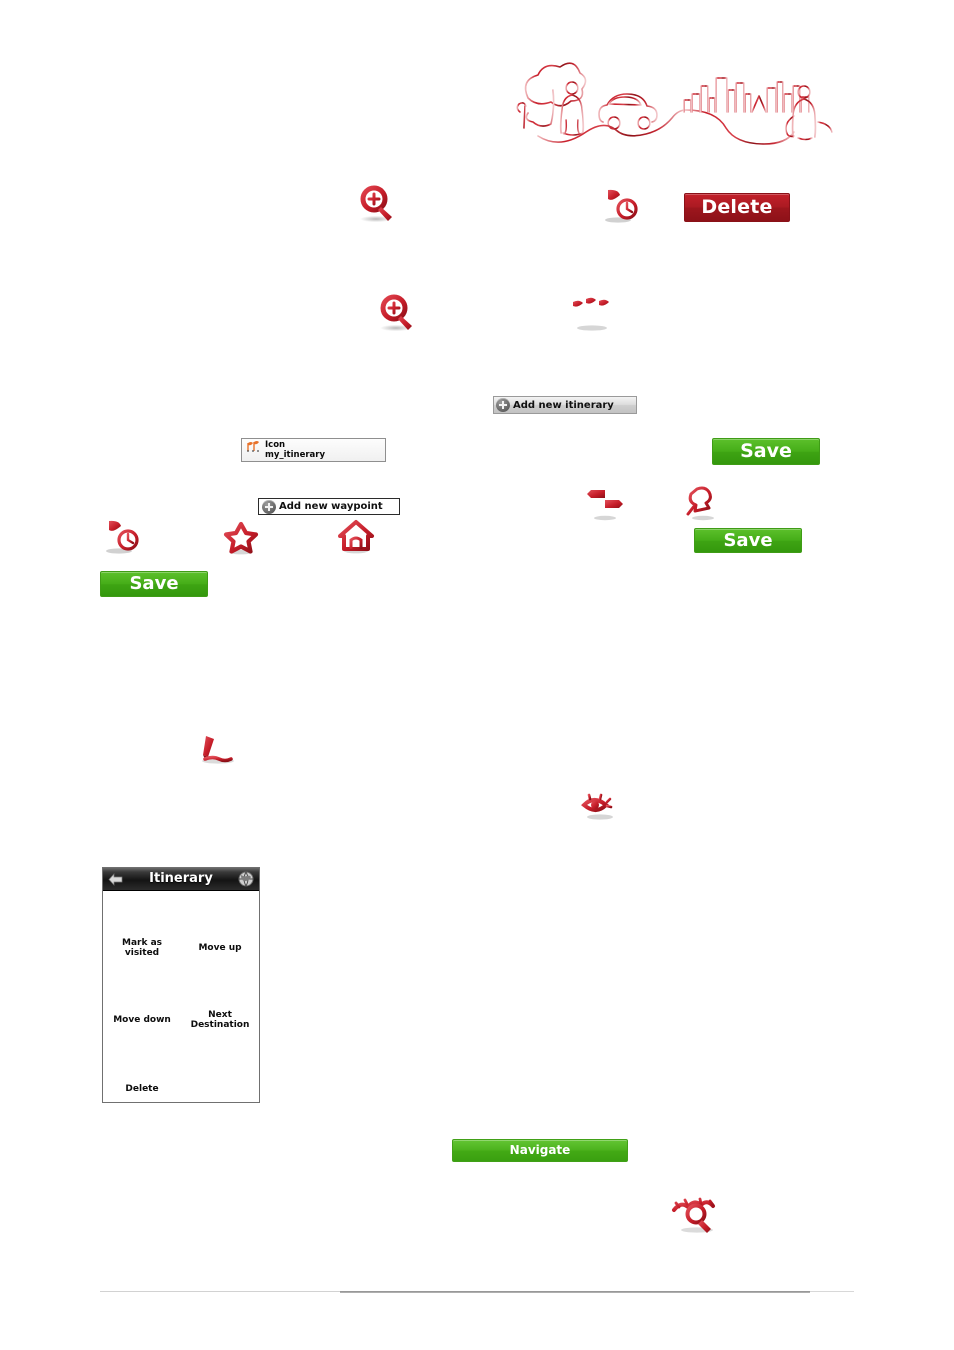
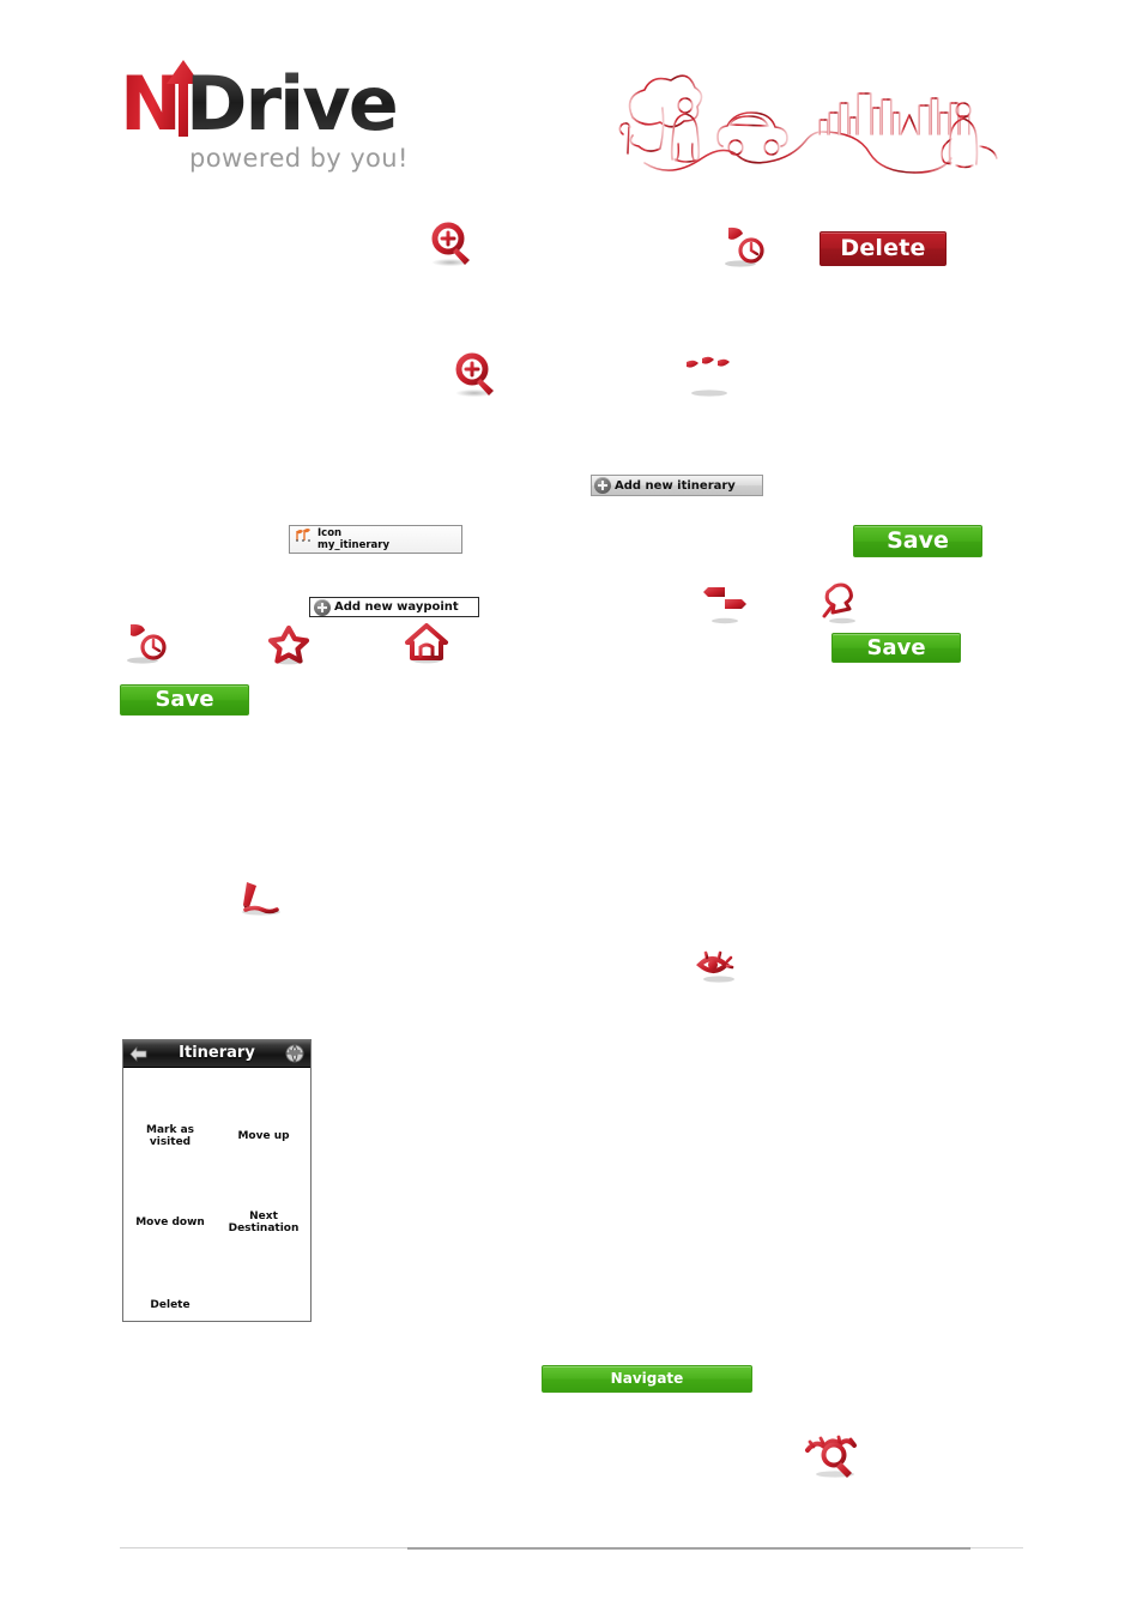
+ N
+ Drive
+ powered by you!
  Delete
  Add new itinerary
  Icon
  my_itinerary
  Save
  Add new waypoint
  Save
  Save
  Itinerary
  Mark as
  visited
  Move up
  Move down
  Next
  Destination
  Delete
  Navigate
